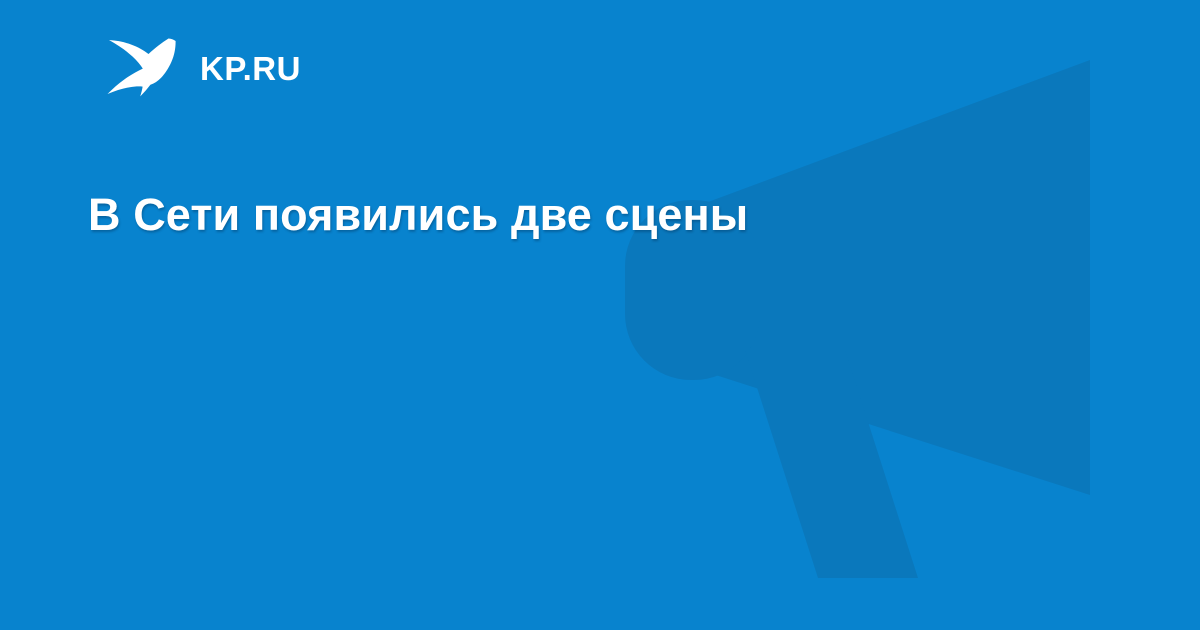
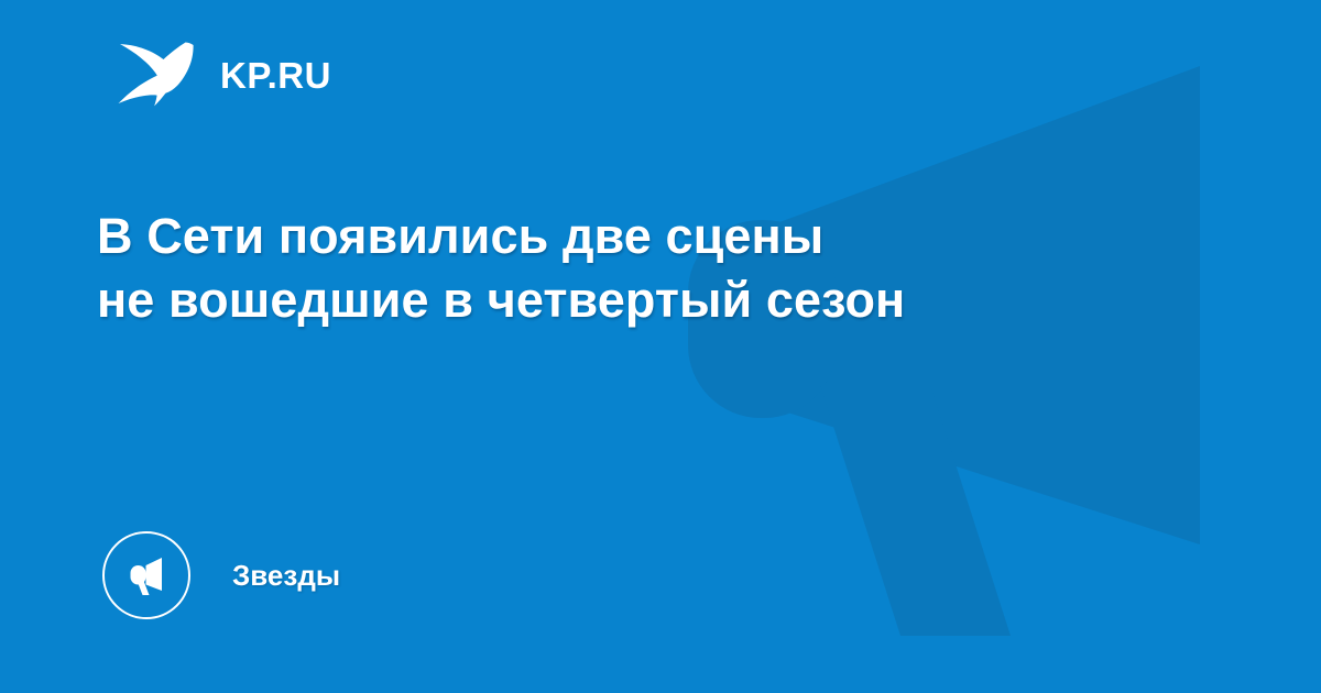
  KP.RU
  В Сети появились две сцены
+ не вошедшие в четвертый сезон
+ Звезды
